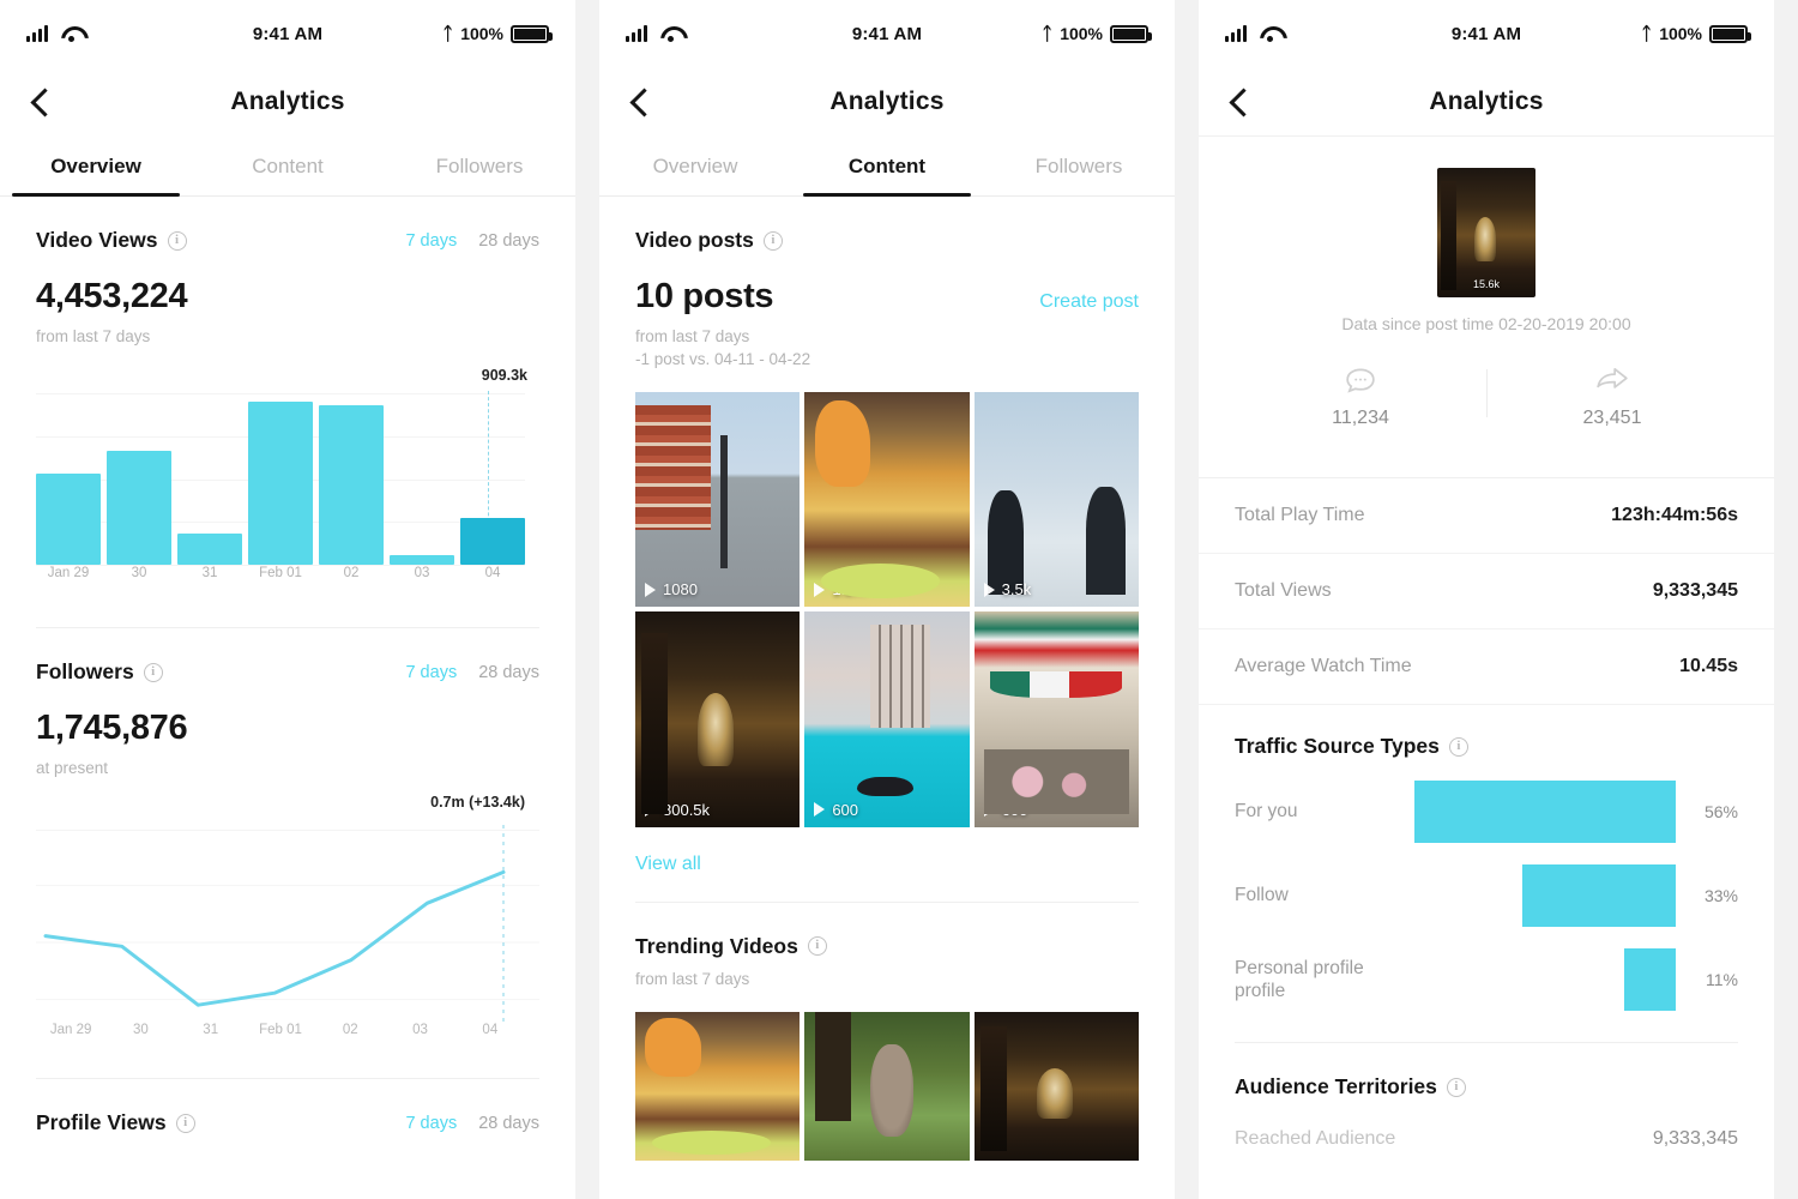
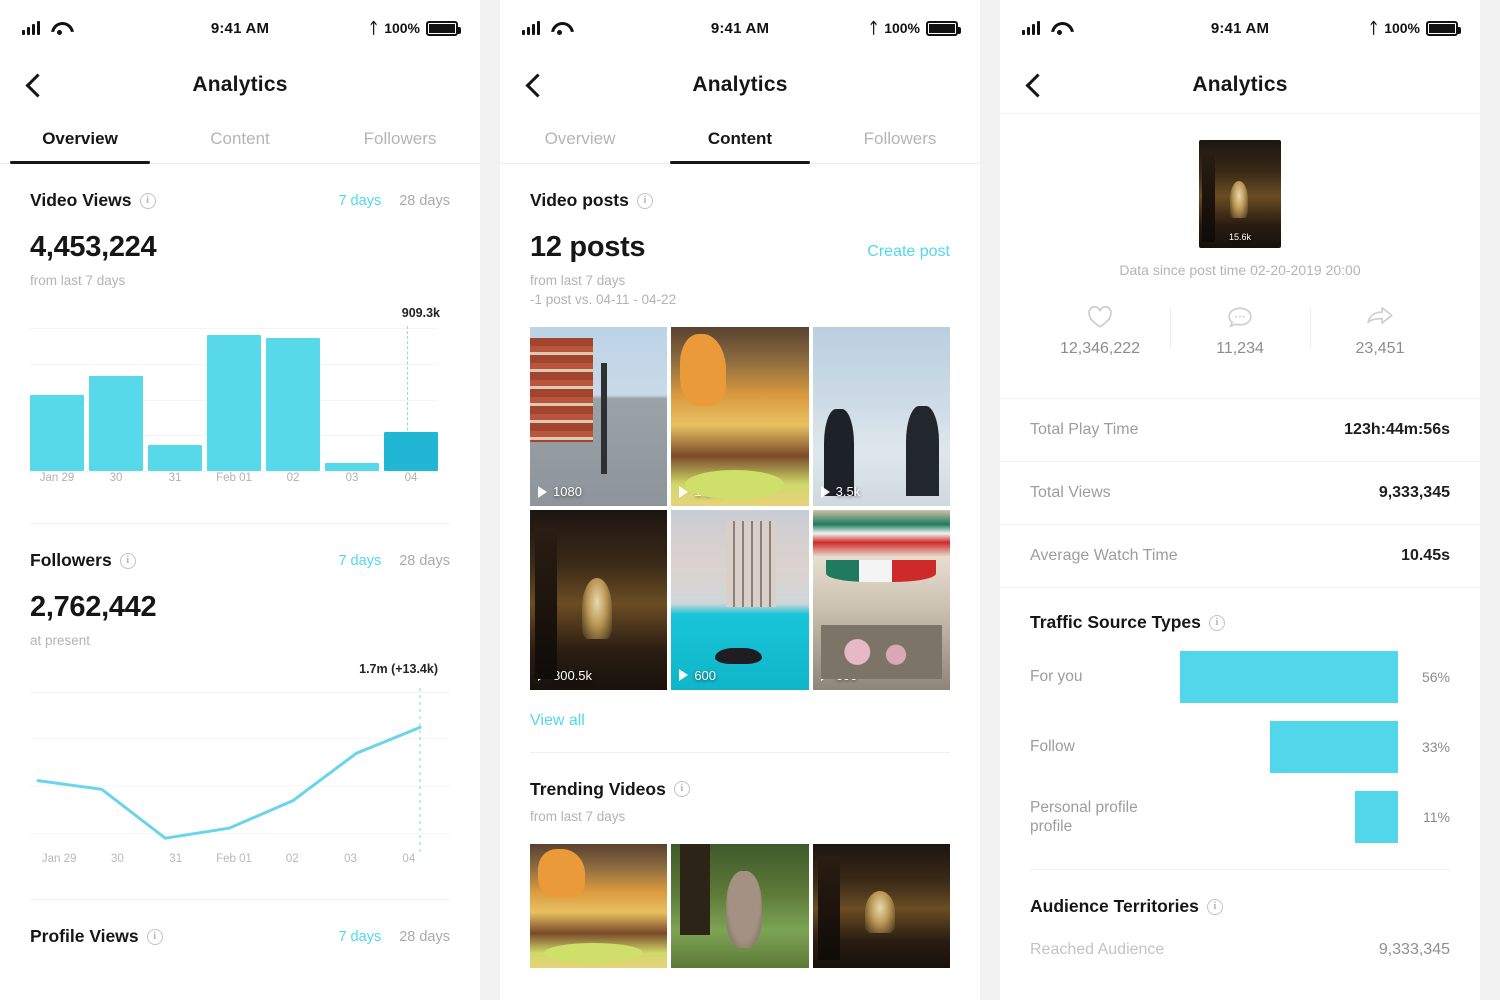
  9:41 AM
  ᛏ
  100%
  Analytics
  Overview
  Content
  Followers
  Video Views
  i
  7 days
  28 days
  4,453,224
  from last 7 days
  909.3k
  Jan 29
  30
  31
  Feb 01
  02
  03
  04
  Followers
  i
  7 days
  28 days
- 1,745,876
+ 2,762,442
  at present
- 0.7m (+13.4k)
+ 1.7m (+13.4k)
  Jan 29
  30
  31
  Feb 01
  02
  03
  04
  Profile Views
  i
  7 days
  28 days
  9:41 AM
  ᛏ
  100%
  Analytics
  Overview
  Content
  Followers
  Video posts
  i
- 10 posts
+ 12 posts
  Create post
  from last 7 days
  -1 post vs. 04-11 - 04-22
  1080
  3.5k
  00.5k
  600
  View all
  Trending Videos
  i
  from last 7 days
  9:41 AM
  ᛏ
  100%
  Analytics
  15.6k
  Data since post time 02-20-2019 20:00
+ 12,346,222
  11,234
  23,451
  Total Play Time
  123h:44m:56s
  Total Views
  9,333,345
  Average Watch Time
  10.45s
  Traffic Source Types
  i
  For you
  56%
  Follow
  33%
  Personal profile profile
  11%
  Audience Territories
  i
  Reached Audience
  9,333,345
